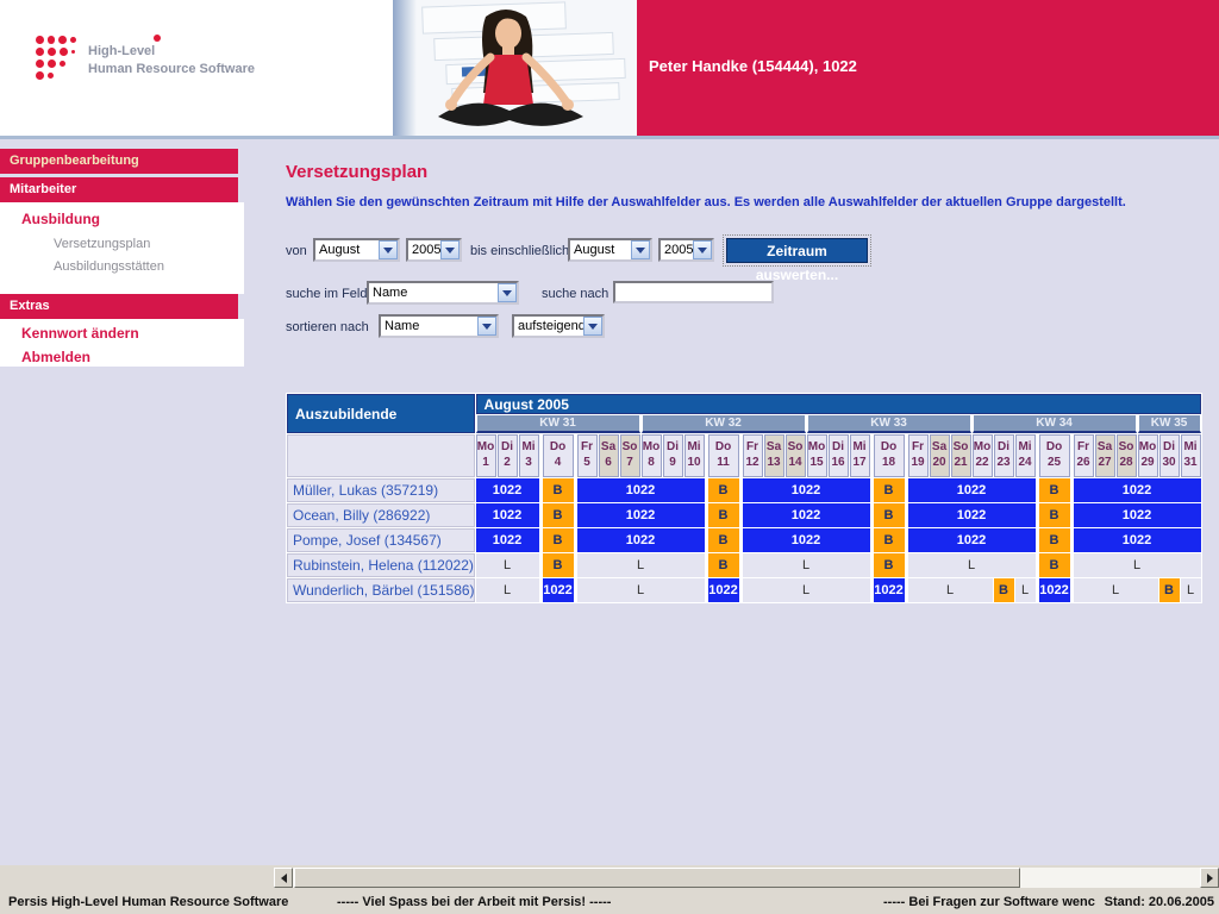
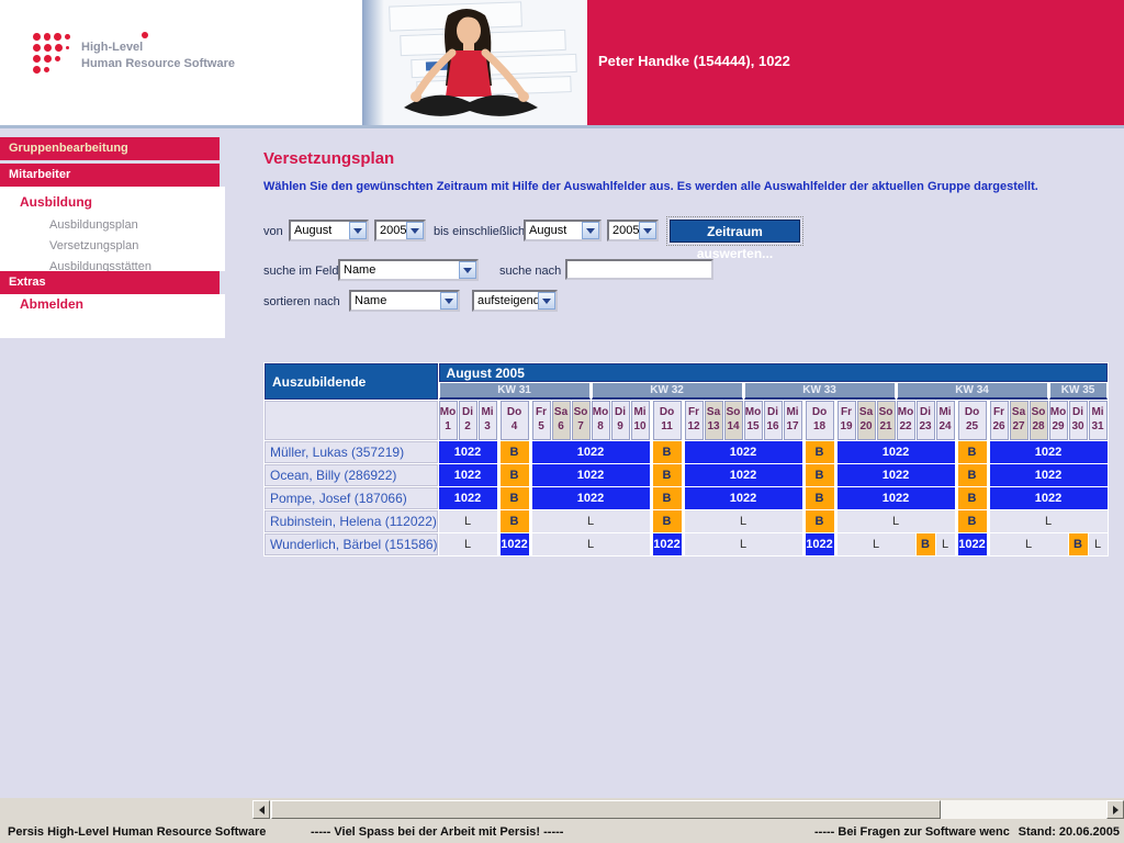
  High-Level
  Human Resource Software
  Peter Handke (154444), 1022
  Gruppenbearbeitung
  Mitarbeiter
  Ausbildung
+ Ausbildungsplan
  Versetzungsplan
  Ausbildungsstätten
  Extras
- Kennwort ändern
  Abmelden
  Versetzungsplan
  Wählen Sie den gewünschten Zeitraum mit Hilfe der Auswahlfelder aus. Es werden alle Auswahlfelder der aktuellen Gruppe dargestellt.
  von
  August
  2005
  bis einschließlich
  August
  2005
  Zeitraum auswerten...
  suche im Feld
  Name
  suche nach
  sortieren nach
  Name
  aufsteigend
  Auszubildende	August 2005
  KW 31	KW 32	KW 33	KW 34	KW 35
  	Mo1	Di2	Mi3	Do4	Fr5	Sa6	So7	Mo8	Di9	Mi10	Do11	Fr12	Sa13	So14	Mo15	Di16	Mi17	Do18	Fr19	Sa20	So21	Mo22	Di23	Mi24	Do25	Fr26	Sa27	So28	Mo29	Di30	Mi31
  Müller, Lukas (357219)	1022	B	1022	B	1022	B	1022	B	1022
  Ocean, Billy (286922)	1022	B	1022	B	1022	B	1022	B	1022
- Pompe, Josef (134567)	1022	B	1022	B	1022	B	1022	B	1022
+ Pompe, Josef (187066)	1022	B	1022	B	1022	B	1022	B	1022
  Rubinstein, Helena (112022)	L	B	L	B	L	B	L	B	L
  Wunderlich, Bärbel (151586)	L	1022	L	1022	L	1022	L	B	L	1022	L	B	L
  Persis High-Level Human Resource Software
  ----- Viel Spass bei der Arbeit mit Persis! -----
  ----- Bei Fragen zur Software wenc
  Stand: 20.06.2005
